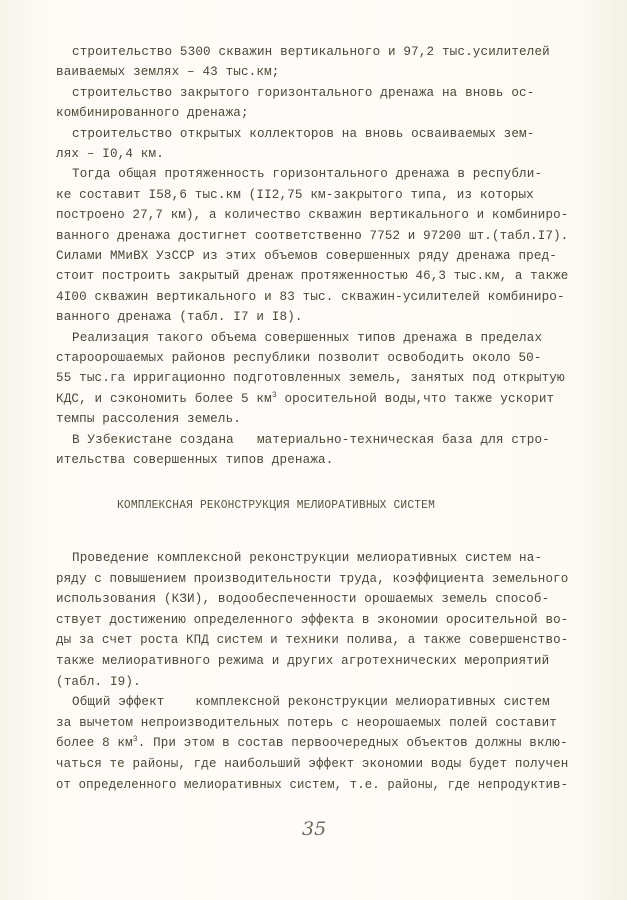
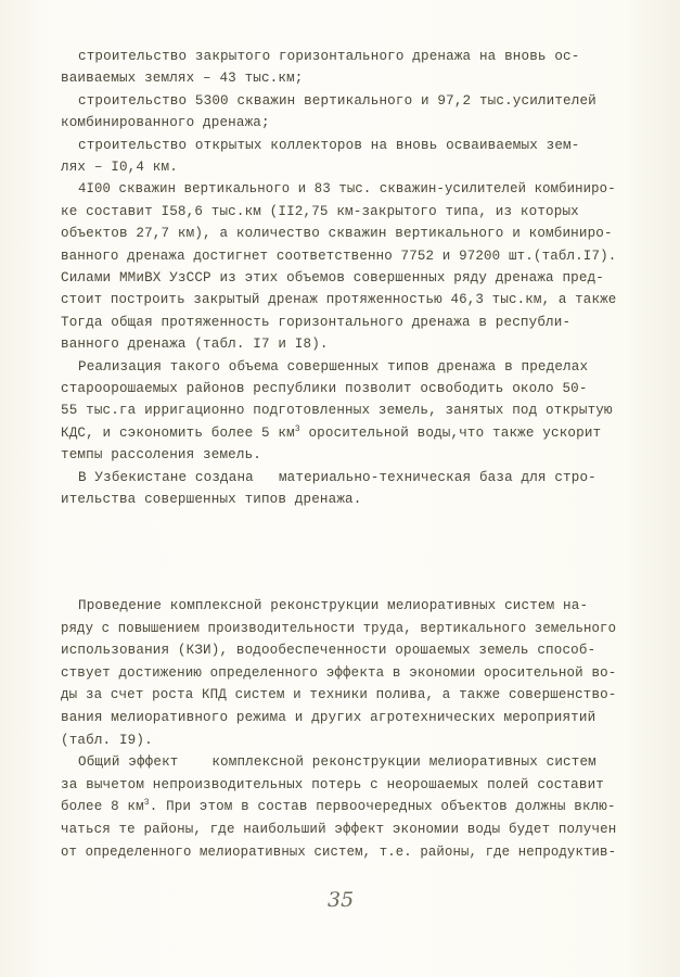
- строительство 5300 скважин вертикального и 97,2 тыс.усилителей
+ строительство закрытого горизонтального дренажа на вновь ос-
  ваиваемых землях – 43 тыс.км;
- строительство закрытого горизонтального дренажа на вновь ос-
+ строительство 5300 скважин вертикального и 97,2 тыс.усилителей
  комбинированного дренажа;
  строительство открытых коллекторов на вновь осваиваемых зем-
  лях – I0,4 км.
- Тогда общая протяженность горизонтального дренажа в республи-
+ 4I00 скважин вертикального и 83 тыс. скважин-усилителей комбиниро-
  ке составит I58,6 тыс.км (II2,75 км-закрытого типа, из которых
- построено 27,7 км), а количество скважин вертикального и комбиниро-
+ объектов 27,7 км), а количество скважин вертикального и комбиниро-
  ванного дренажа достигнет соответственно 7752 и 97200 шт.(табл.I7).
  Силами ММиВХ УзССР из этих объемов совершенных ряду дренажа пред-
  стоит построить закрытый дренаж протяженностью 46,3 тыс.км, а также
- 4I00 скважин вертикального и 83 тыс. скважин-усилителей комбиниро-
+ Тогда общая протяженность горизонтального дренажа в республи-
  ванного дренажа (табл. I7 и I8).
  Реализация такого объема совершенных типов дренажа в пределах
  староорошаемых районов республики позволит освободить около 50-
  55 тыс.га ирригационно подготовленных земель, занятых под открытую
  КДС, и сэкономить более 5 км3 оросительной воды,что также ускорит
  темпы рассоления земель.
  В Узбекистане создана материально-техническая база для стро-
  ительства совершенных типов дренажа.
- КОМПЛЕКСНАЯ РЕКОНСТРУКЦИЯ МЕЛИОРАТИВНЫХ СИСТЕМ
  Проведение комплексной реконструкции мелиоративных систем на-
- ряду с повышением производительности труда, коэффициента земельного
+ ряду с повышением производительности труда, вертикального земельного
  использования (КЗИ), водообеспеченности орошаемых земель способ-
  ствует достижению определенного эффекта в экономии оросительной во-
  ды за счет роста КПД систем и техники полива, а также совершенство-
- также мелиоративного режима и других агротехнических мероприятий
+ вания мелиоративного режима и других агротехнических мероприятий
  (табл. I9).
  Общий эффект комплексной реконструкции мелиоративных систем
  за вычетом непроизводительных потерь с неорошаемых полей составит
  более 8 км3. При этом в состав первоочередных объектов должны вклю-
  чаться те районы, где наибольший эффект экономии воды будет получен
  от определенного мелиоративных систем, т.е. районы, где непродуктив-
  35
